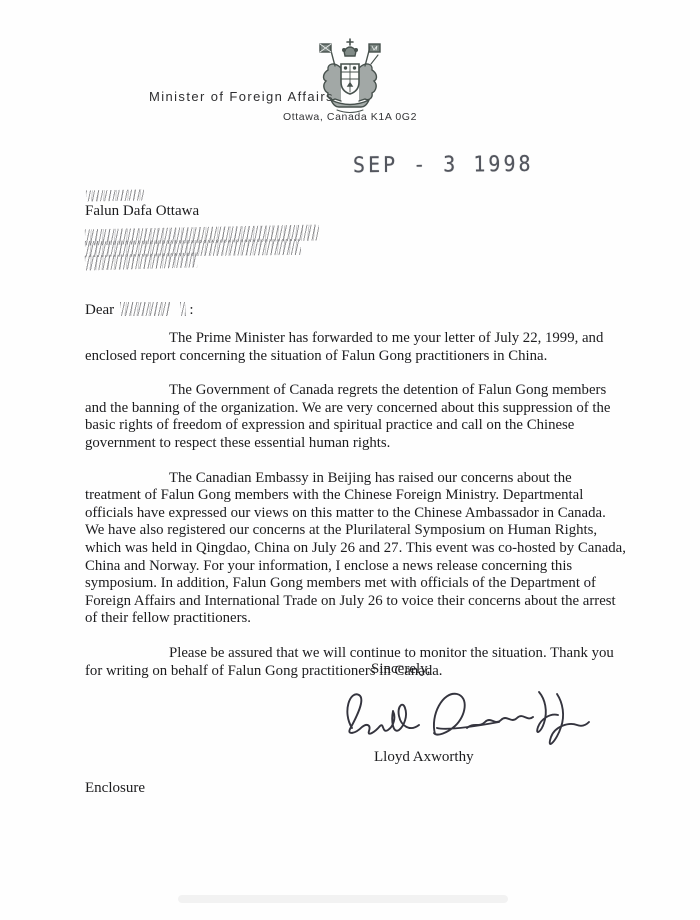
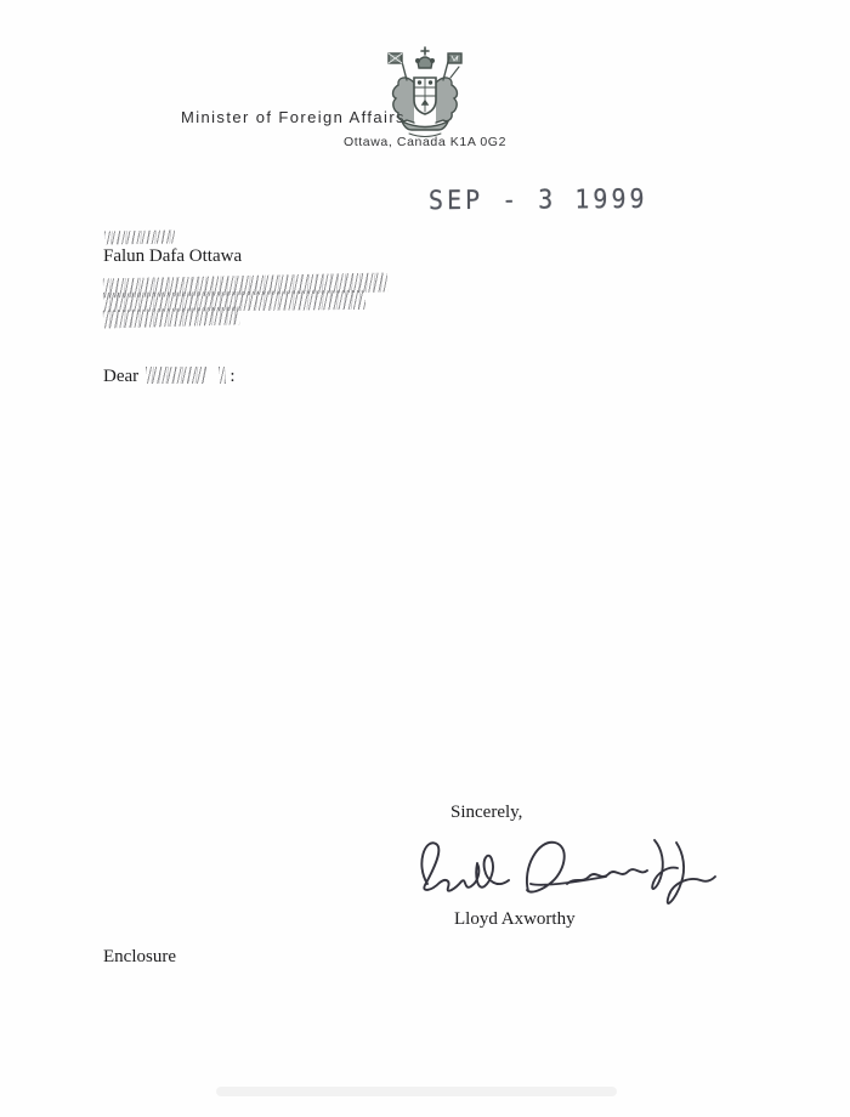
  Minister of Foreign Affairs
  Ottawa, Canada K1A 0G2
- SEP - 3 1998
+ SEP - 3 1999
  Falun Dafa Ottawa
  Dear :
- The Prime Minister has forwarded to me your letter of July 22, 1999, and enclosed report concerning the situation of Falun Gong practitioners in China.
- The Government of Canada regrets the detention of Falun Gong members and the banning of the organization. We are very concerned about this suppression of the basic rights of freedom of expression and spiritual practice and call on the Chinese government to respect these essential human rights.
- The Canadian Embassy in Beijing has raised our concerns about the treatment of Falun Gong members with the Chinese Foreign Ministry. Departmental officials have expressed our views on this matter to the Chinese Ambassador in Canada. We have also registered our concerns at the Plurilateral Symposium on Human Rights, which was held in Qingdao, China on July 26 and 27. This event was co-hosted by Canada, China and Norway. For your information, I enclose a news release concerning this symposium. In addition, Falun Gong members met with officials of the Department of Foreign Affairs and International Trade on July 26 to voice their concerns about the arrest of their fellow practitioners.
- Please be assured that we will continue to monitor the situation. Thank you for writing on behalf of Falun Gong practitioners in Canada.
  Sincerely,
  Lloyd Axworthy
  Enclosure
